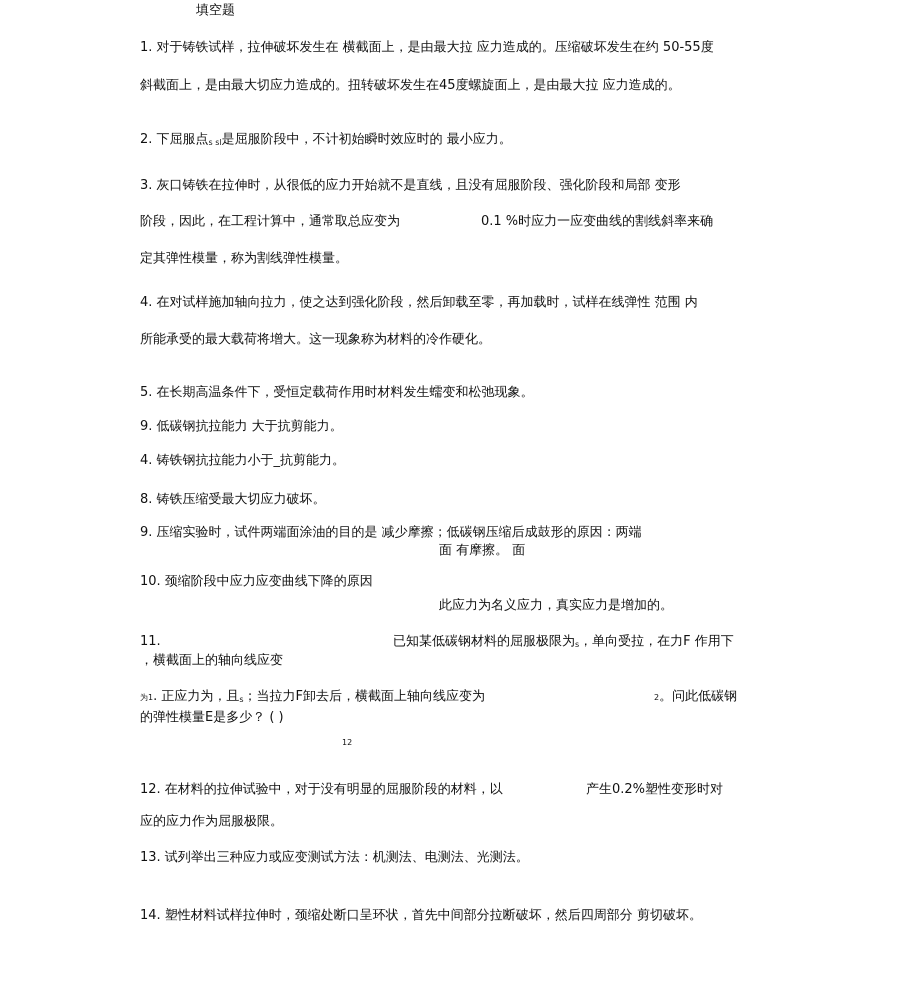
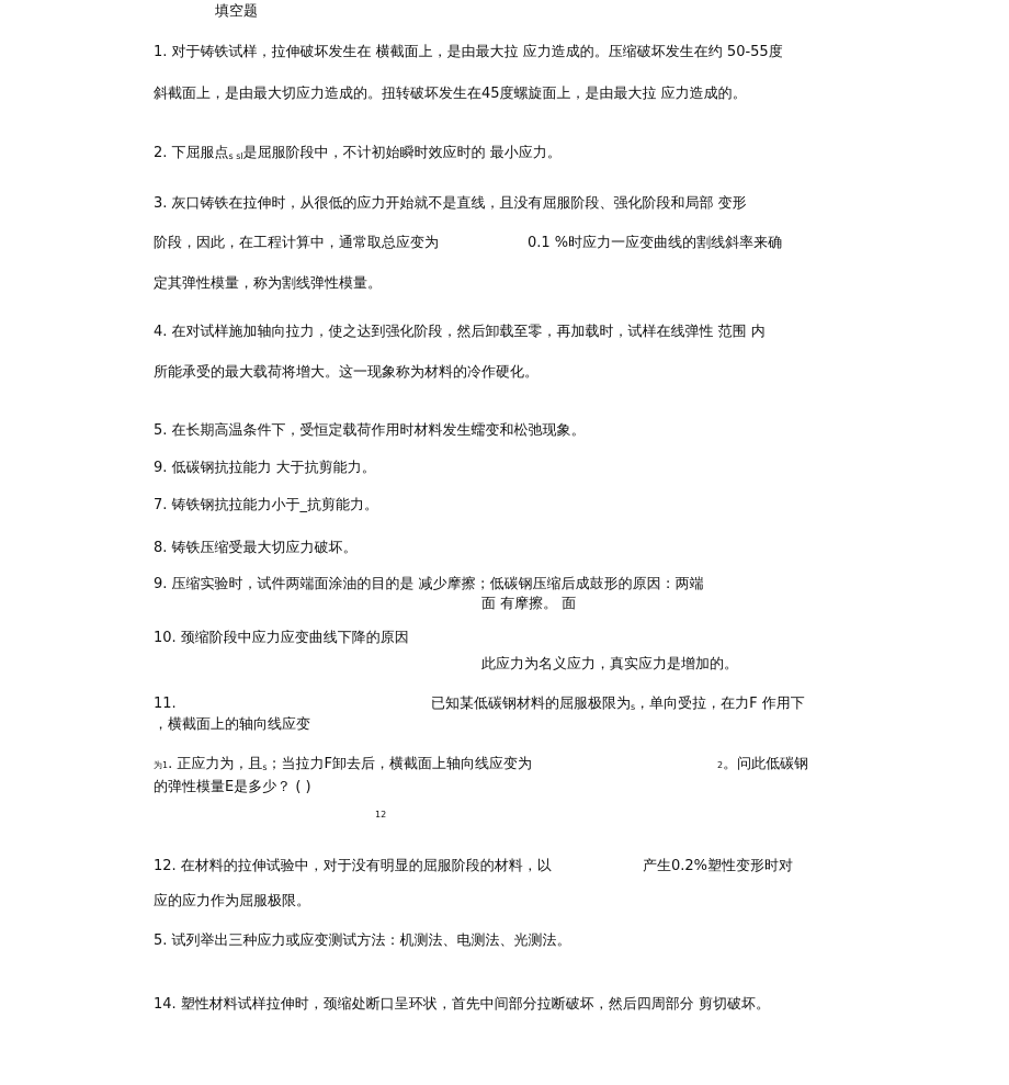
  填空题
  1. 对于铸铁试样，拉伸破坏发生在 横截面上，是由最大拉 应力造成的。压缩破坏发生在约 50-55度
  斜截面上，是由最大切应力造成的。扭转破坏发生在45度螺旋面上，是由最大拉 应力造成的。
  2. 下屈服点s sl是屈服阶段中，不计初始瞬时效应时的 最小应力。
  3. 灰口铸铁在拉伸时，从很低的应力开始就不是直线，且没有屈服阶段、强化阶段和局部 变形
  阶段，因此，在工程计算中，通常取总应变为
  0.1 %时应力一应变曲线的割线斜率来确
  定其弹性模量，称为割线弹性模量。
  4. 在对试样施加轴向拉力，使之达到强化阶段，然后卸载至零，再加载时，试样在线弹性 范围 内
  所能承受的最大载荷将增大。这一现象称为材料的冷作硬化。
  5. 在长期高温条件下，受恒定载荷作用时材料发生蠕变和松弛现象。
  9. 低碳钢抗拉能力 大于抗剪能力。
- 4. 铸铁钢抗拉能力小于_抗剪能力。
+ 7. 铸铁钢抗拉能力小于_抗剪能力。
  8. 铸铁压缩受最大切应力破坏。
  9. 压缩实验时，试件两端面涂油的目的是 减少摩擦；低碳钢压缩后成鼓形的原因：两端
  面 有摩擦。 面
  10. 颈缩阶段中应力应变曲线下降的原因
  此应力为名义应力，真实应力是增加的。
  11.
  已知某低碳钢材料的屈服极限为s，单向受拉，在力F 作用下
  ，横截面上的轴向线应变
  为1. 正应力为，且s；当拉力F卸去后，横截面上轴向线应变为
  2。问此低碳钢
  的弹性模量E是多少？ ( )
  12
  12. 在材料的拉伸试验中，对于没有明显的屈服阶段的材料，以
  产生0.2%塑性变形时对
  应的应力作为屈服极限。
- 13. 试列举出三种应力或应变测试方法：机测法、电测法、光测法。
+ 5. 试列举出三种应力或应变测试方法：机测法、电测法、光测法。
  14. 塑性材料试样拉伸时，颈缩处断口呈环状，首先中间部分拉断破坏，然后四周部分 剪切破坏。
